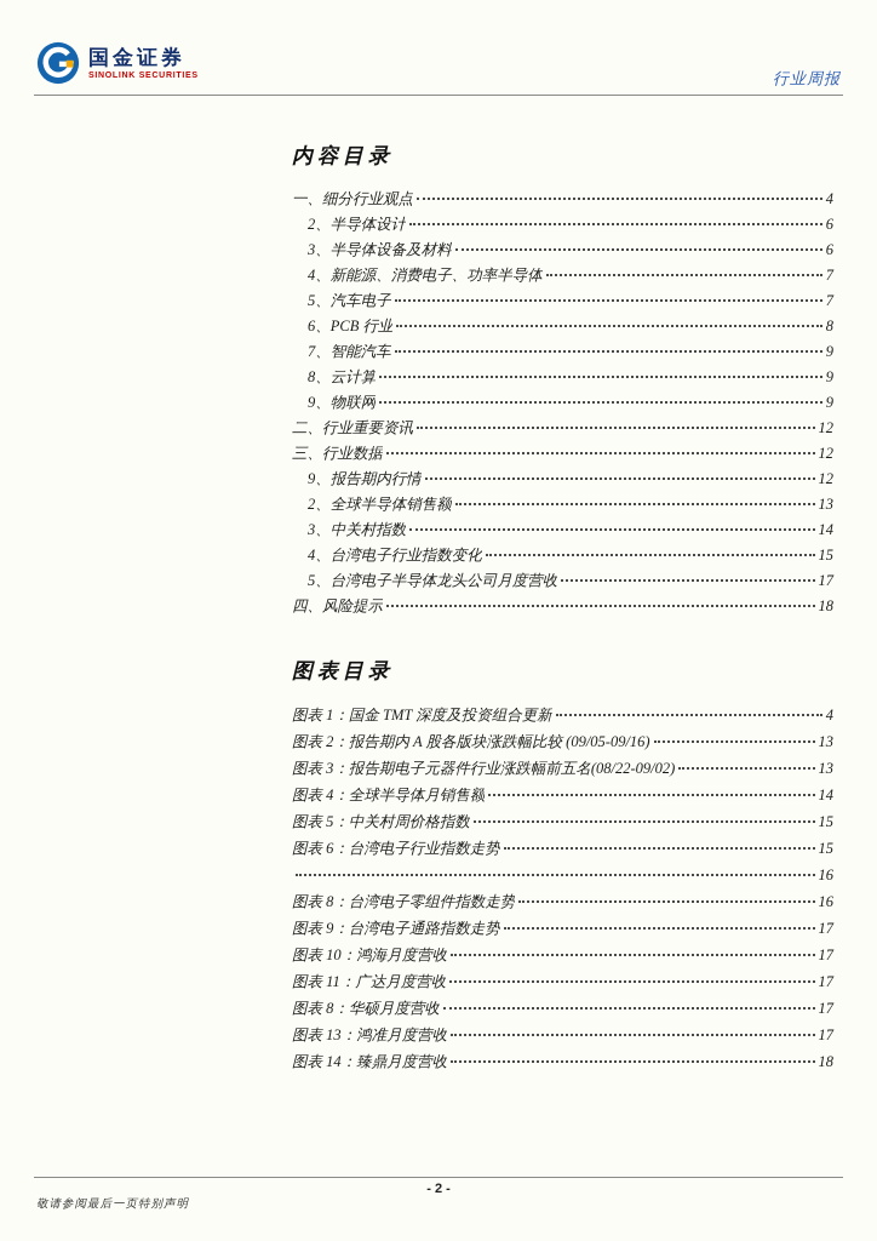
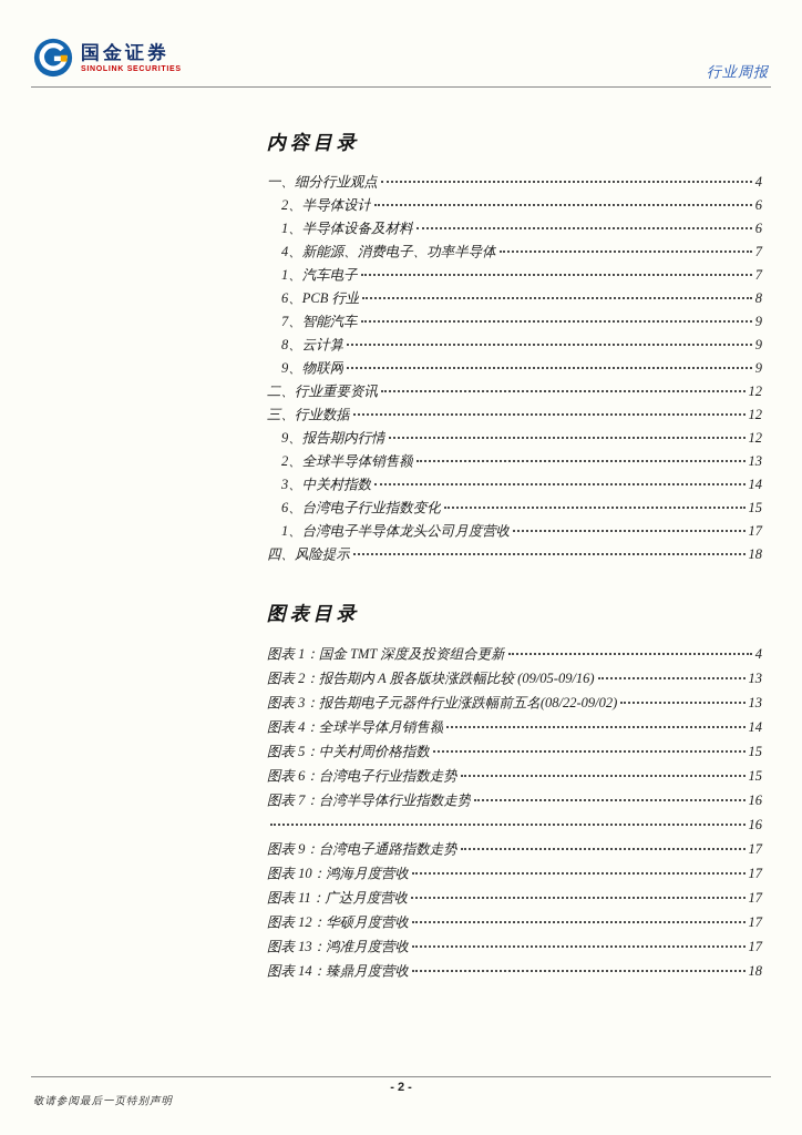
  国金证券
  行业周报
  内容目录
  一、细分行业观点
  4
  2、半导体设计
  6
- 3、半导体设备及材料
+ 1、半导体设备及材料
  6
  4、新能源、消费电子、功率半导体
  7
- 5、汽车电子
+ 1、汽车电子
  7
  6、PCB 行业
  8
  7、智能汽车
  9
  8、云计算
  9
  9、物联网
  9
  二、行业重要资讯
  12
  三、行业数据
  12
  9、报告期内行情
  12
  2、全球半导体销售额
  13
  3、中关村指数
  14
- 4、台湾电子行业指数变化
+ 6、台湾电子行业指数变化
  15
- 5、台湾电子半导体龙头公司月度营收
+ 1、台湾电子半导体龙头公司月度营收
  17
  四、风险提示
  18
  图表目录
  图表 1：国金 TMT 深度及投资组合更新
  4
  图表 2：报告期内 A 股各版块涨跌幅比较 (09/05-09/16)
  13
  图表 3：报告期电子元器件行业涨跌幅前五名(08/22-09/02)
  13
  图表 4：全球半导体月销售额
  14
  图表 5：中关村周价格指数
  15
  图表 6：台湾电子行业指数走势
  15
+ 图表 7：台湾半导体行业指数走势
  16
- 图表 8：台湾电子零组件指数走势
  16
  图表 9：台湾电子通路指数走势
  17
  图表 10：鸿海月度营收
  17
  图表 11：广达月度营收
  17
- 图表 8：华硕月度营收
+ 图表 12：华硕月度营收
  17
  图表 13：鸿准月度营收
  17
  图表 14：臻鼎月度营收
  18
  - 2 -
  敬请参阅最后一页特别声明
